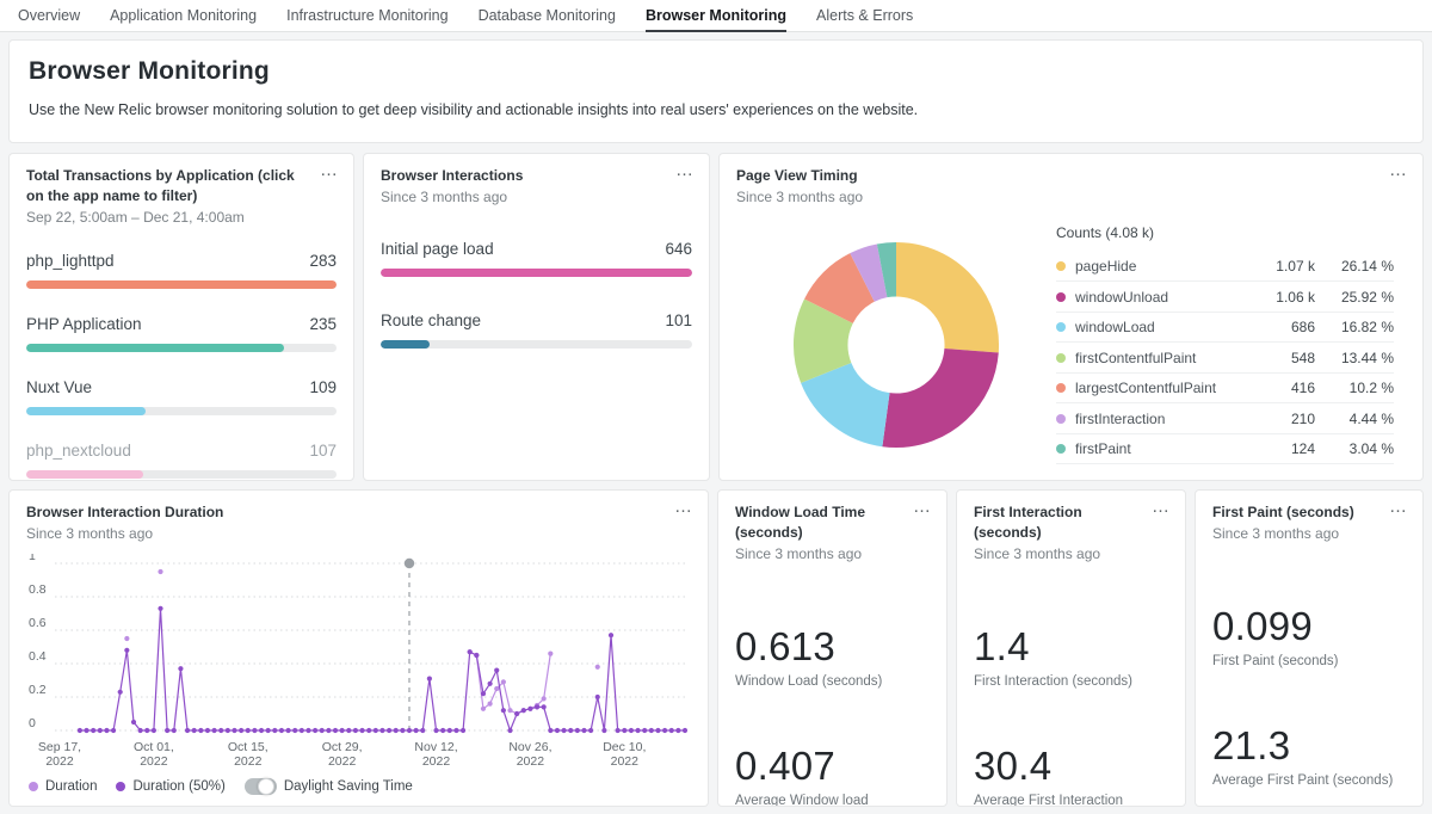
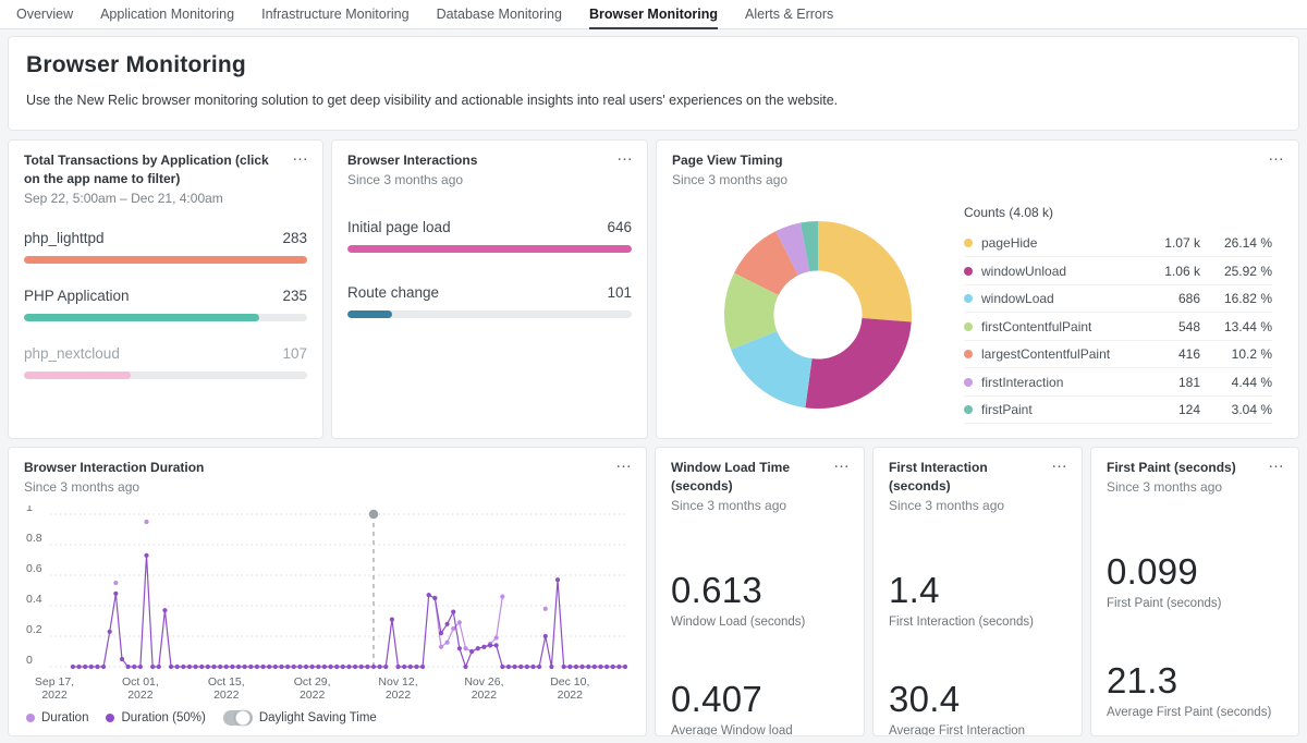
  Overview
  Application Monitoring
  Infrastructure Monitoring
  Database Monitoring
  Browser Monitoring
  Alerts & Errors
  Browser Monitoring
  Use the New Relic browser monitoring solution to get deep visibility and actionable insights into real users' experiences on the website.
  Total Transactions by Application (click on the app name to filter)
  Sep 22, 5:00am – Dec 21, 4:00am
  …
  php_lighttpd
  283
  PHP Application
  235
- Nuxt Vue
- 109
  php_nextcloud
  107
  Browser Interactions
  Since 3 months ago
  …
  Initial page load
  646
  Route change
  101
  Page View Timing
  Since 3 months ago
  …
  Counts (4.08 k)
  pageHide
  1.07 k
  26.14 %
  windowUnload
  1.06 k
  25.92 %
  windowLoad
  686
  16.82 %
  firstContentfulPaint
  548
  13.44 %
  largestContentfulPaint
  416
  10.2 %
  firstInteraction
- 210
+ 181
  4.44 %
  firstPaint
  124
  3.04 %
  Browser Interaction Duration
  Since 3 months ago
  …
  0
  0.2
  0.4
  0.6
  0.8
  1
  Sep 17,
  2022
  Oct 01,
  2022
  Oct 15,
  2022
  Oct 29,
  2022
  Nov 12,
  2022
  Nov 26,
  2022
  Dec 10,
  2022
  Duration
  Duration (50%)
  Daylight Saving Time
  Window Load Time (seconds)
  Since 3 months ago
  …
  0.613
  Window Load (seconds)
  0.407
  First Interaction (seconds)
  Since 3 months ago
  …
  1.4
  First Interaction (seconds)
  30.4
  Average First Interaction
  First Paint (seconds)
  Since 3 months ago
  …
  0.099
  First Paint (seconds)
  21.3
  Average First Paint (seconds)
